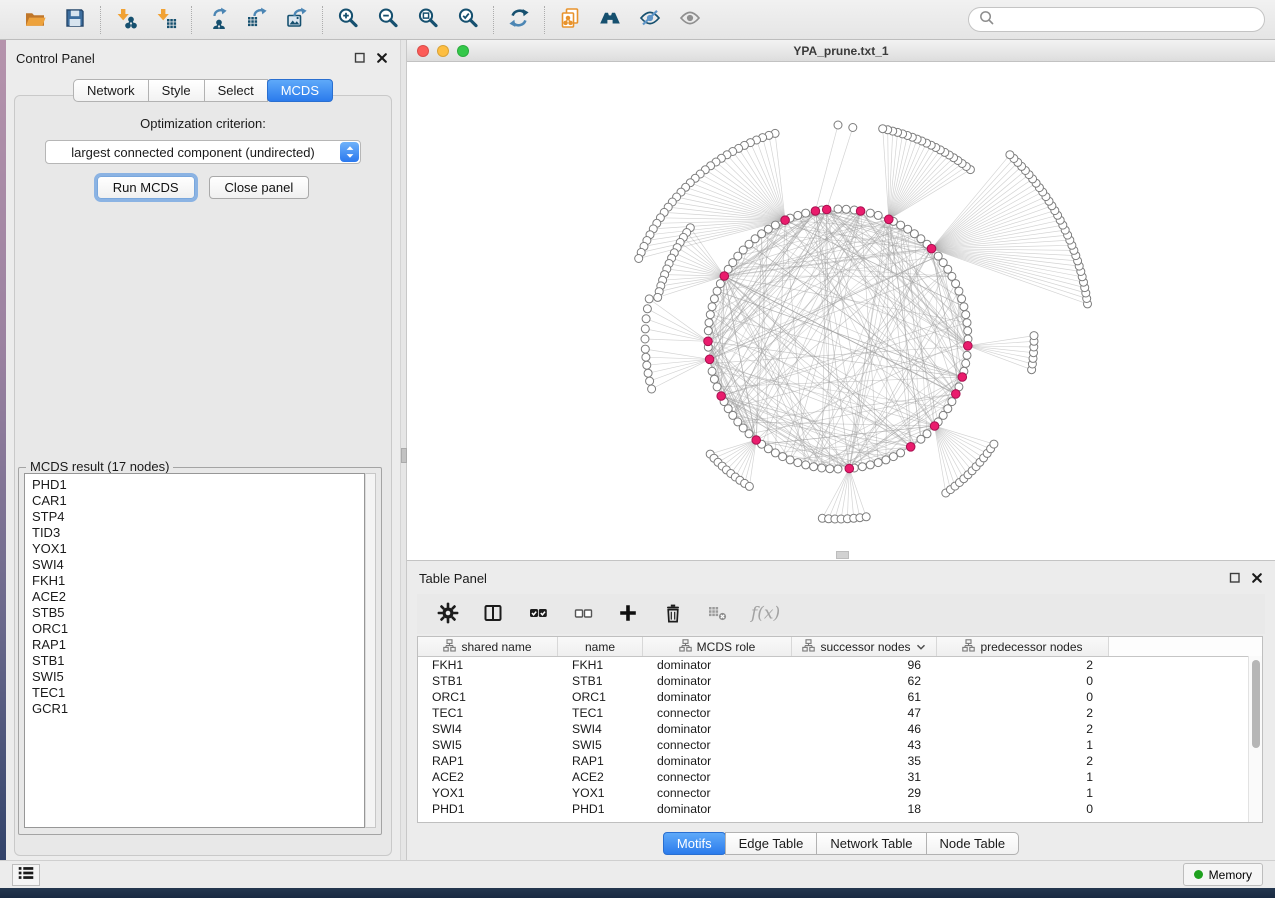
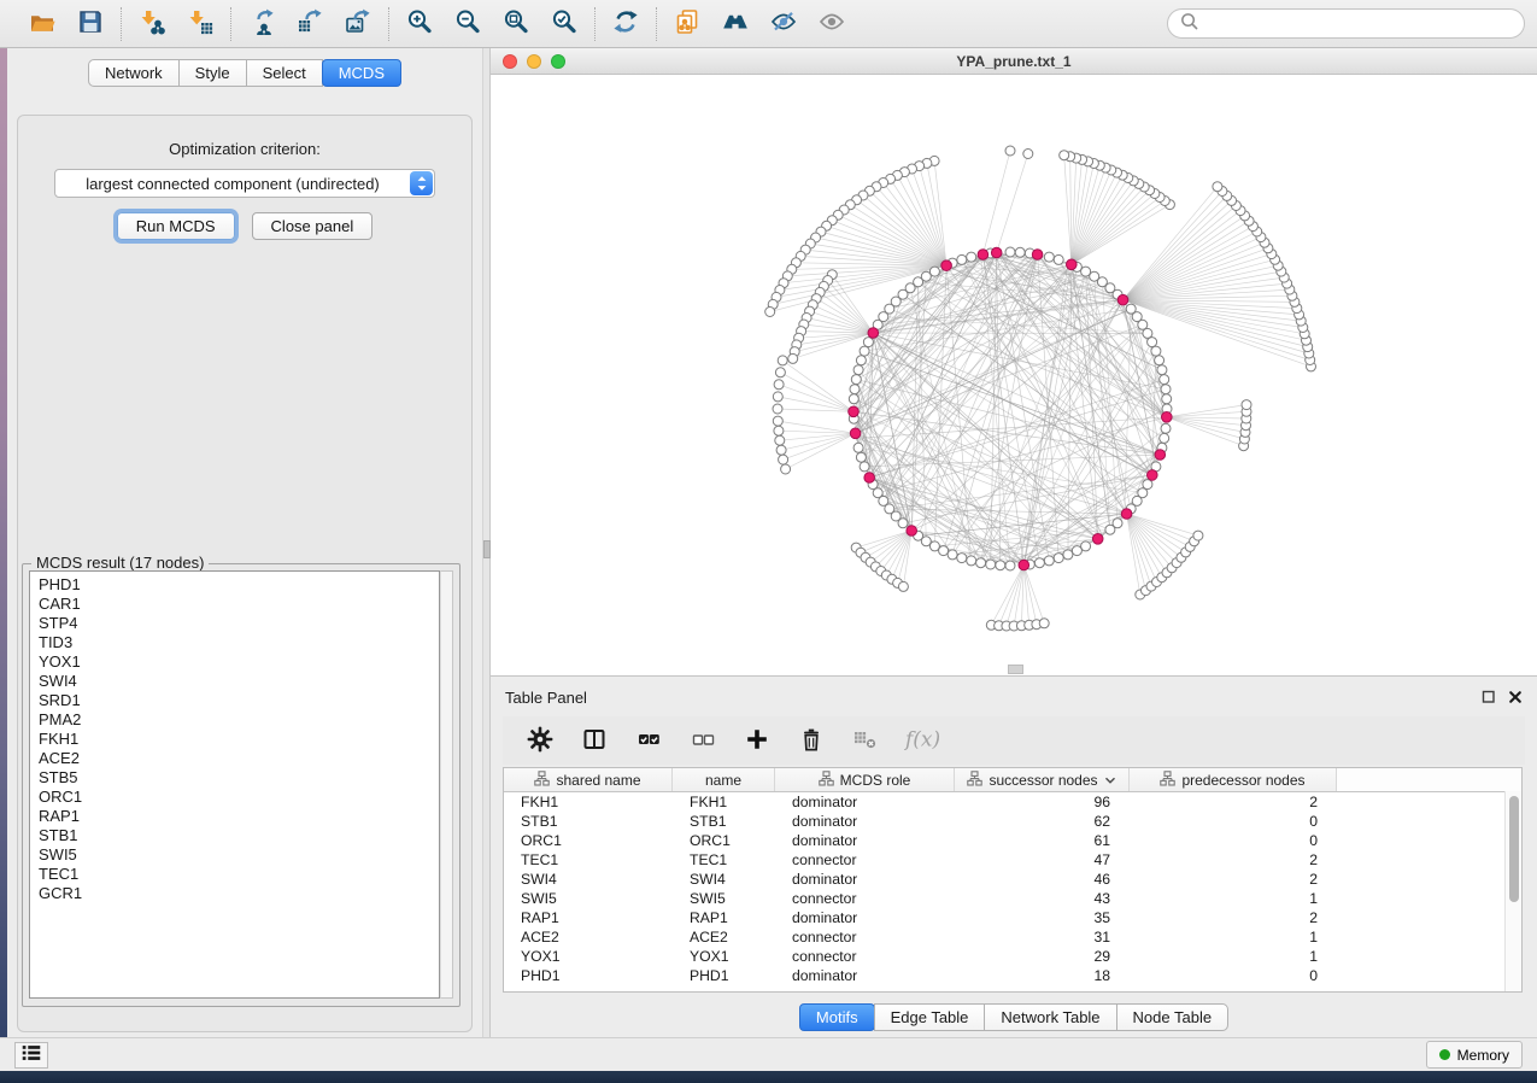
- Control Panel
  Network
  Style
  Select
  MCDS
  Optimization criterion:
  largest connected component (undirected)
  Run MCDS
  Close panel
  MCDS result (17 nodes)
  PHD1
  CAR1
  STP4
  TID3
  YOX1
  SWI4
+ SRD1
+ PMA2
  FKH1
  ACE2
  STB5
  ORC1
  RAP1
  STB1
  SWI5
  TEC1
  GCR1
  YPA_prune.txt_1
  Table Panel
  f(x)
  shared name
  name
  MCDS role
  successor nodes
  predecessor nodes
  FKH1
  FKH1
  dominator
  96
  2
  STB1
  STB1
  dominator
  62
  0
  ORC1
  ORC1
  dominator
  61
  0
  TEC1
  TEC1
  connector
  47
  2
  SWI4
  SWI4
  dominator
  46
  2
  SWI5
  SWI5
  connector
  43
  1
  RAP1
  RAP1
  dominator
  35
  2
  ACE2
  ACE2
  connector
  31
  1
  YOX1
  YOX1
  connector
  29
  1
  PHD1
  PHD1
  dominator
  18
  0
  Motifs
  Edge Table
  Network Table
  Node Table
  Memory
